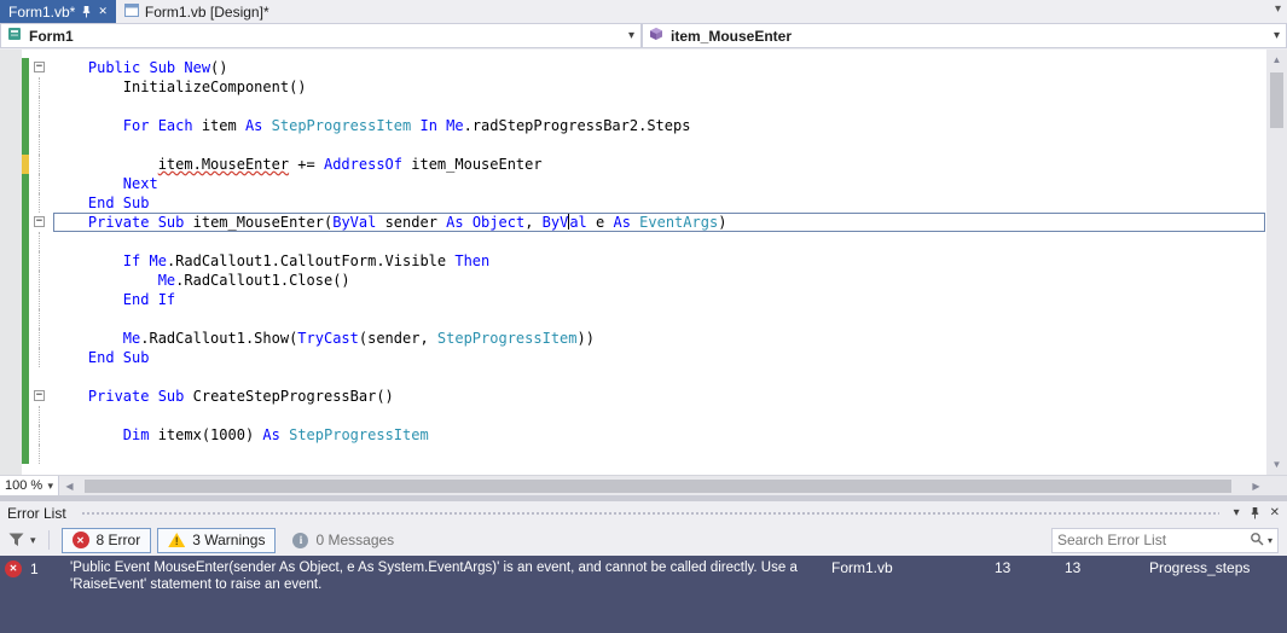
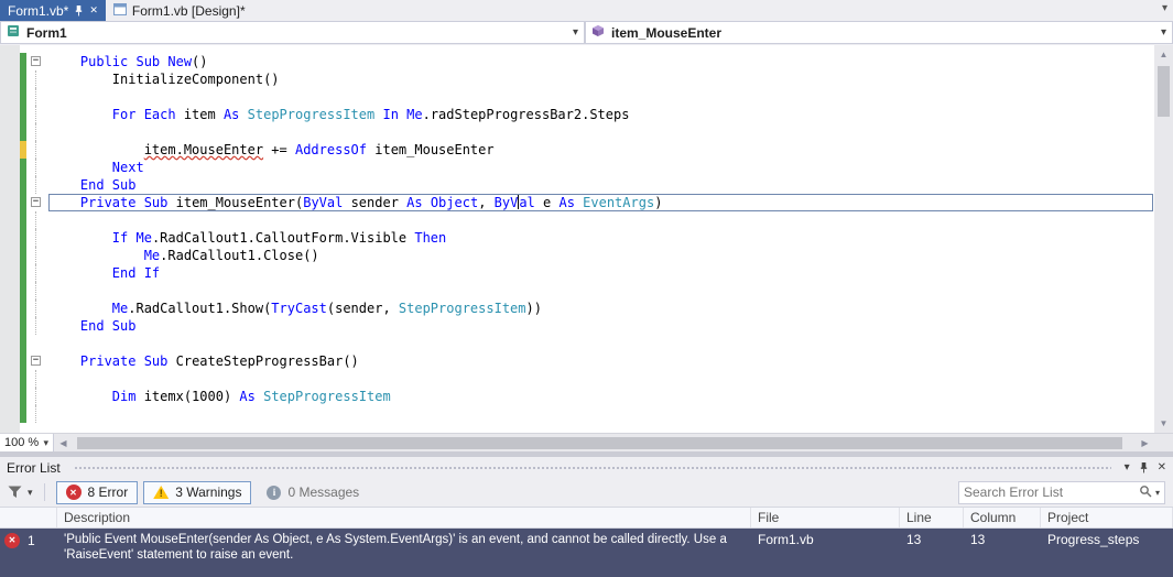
  Form1.vb*
  ✕
  Form1.vb [Design]*
  ▾
  Form1
  ▾
  item_MouseEnter
  ▾
  −
  Public Sub New()
  InitializeComponent()
  For Each item As StepProgressItem In Me.radStepProgressBar2.Steps
  item.MouseEnter += AddressOf item_MouseEnter
  Next
  End Sub
  −
  Private Sub item_MouseEnter(ByVal sender As Object, ByVal e As EventArgs)
  If Me.RadCallout1.CalloutForm.Visible Then
  Me.RadCallout1.Close()
  End If
  Me.RadCallout1.Show(TryCast(sender, StepProgressItem))
  End Sub
  −
  Private Sub CreateStepProgressBar()
  Dim itemx(1000) As StepProgressItem
  ▲
  ▼
  100 %
  ▾
  ◀
  ▶
  Error List
  ▾
  ✕
  ▾
  ✕
  8 Error
  !
  3 Warnings
  i
  0 Messages
  Search Error List
  ▾
+ Description
+ File
+ Line
+ Column
+ Project
  ✕
  1
  'Public Event MouseEnter(sender As Object, e As System.EventArgs)' is an event, and cannot be called directly. Use a 'RaiseEvent' statement to raise an event.
  Form1.vb
  13
  13
  Progress_steps
